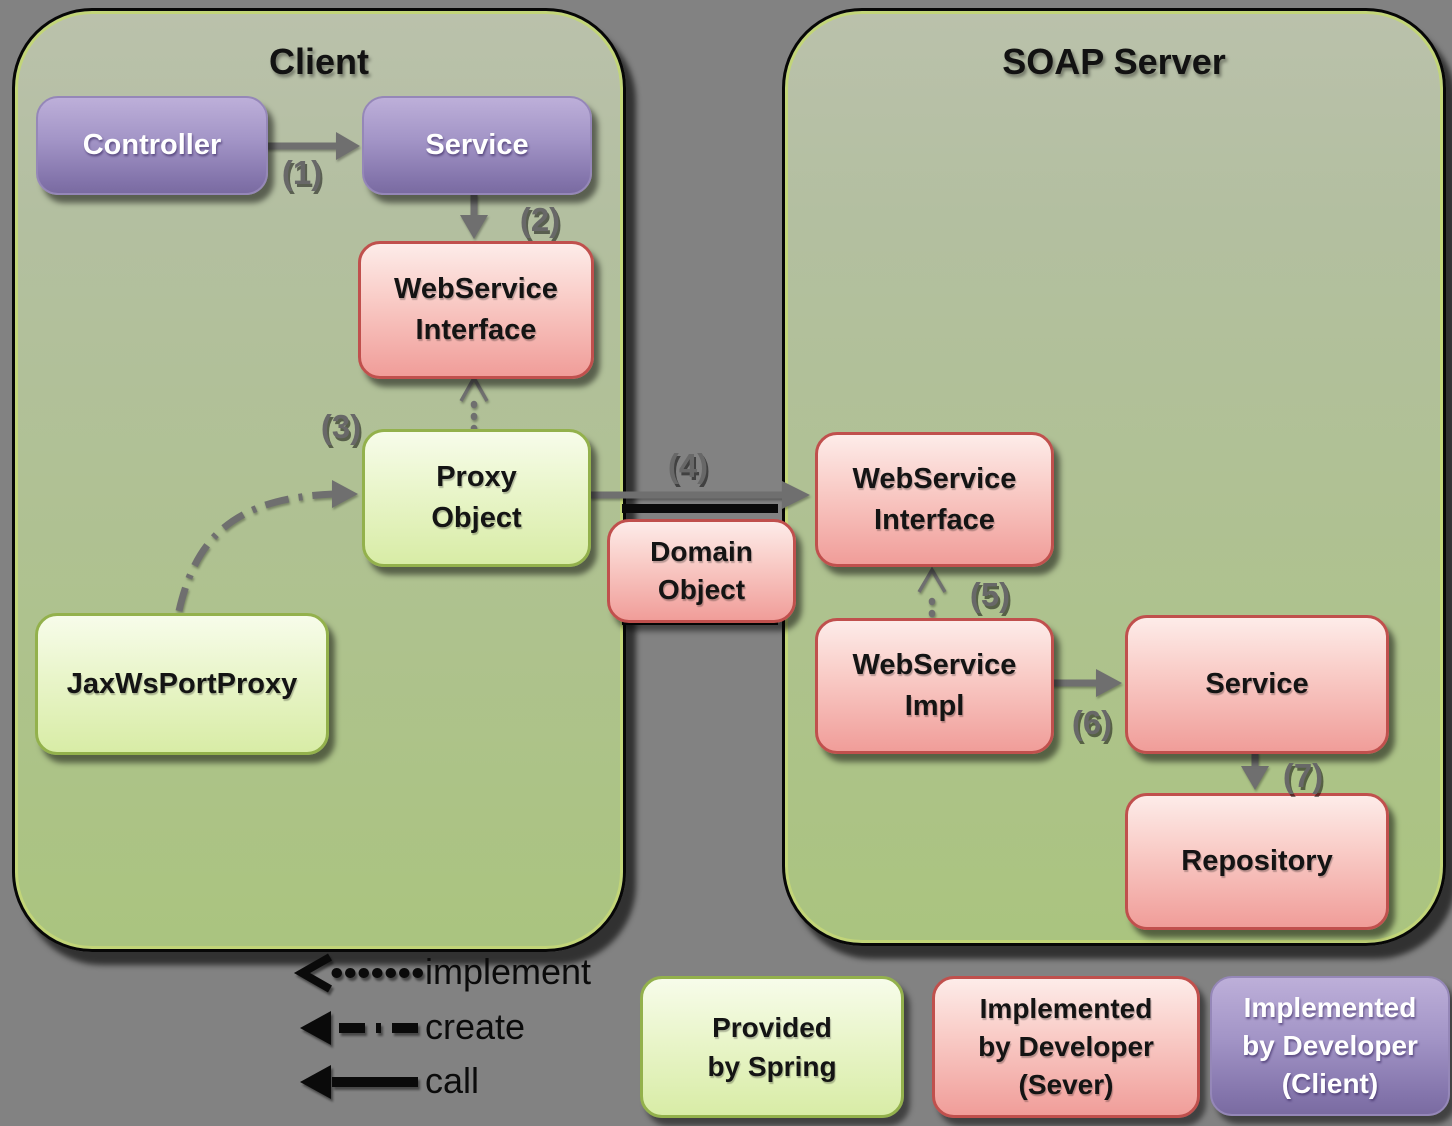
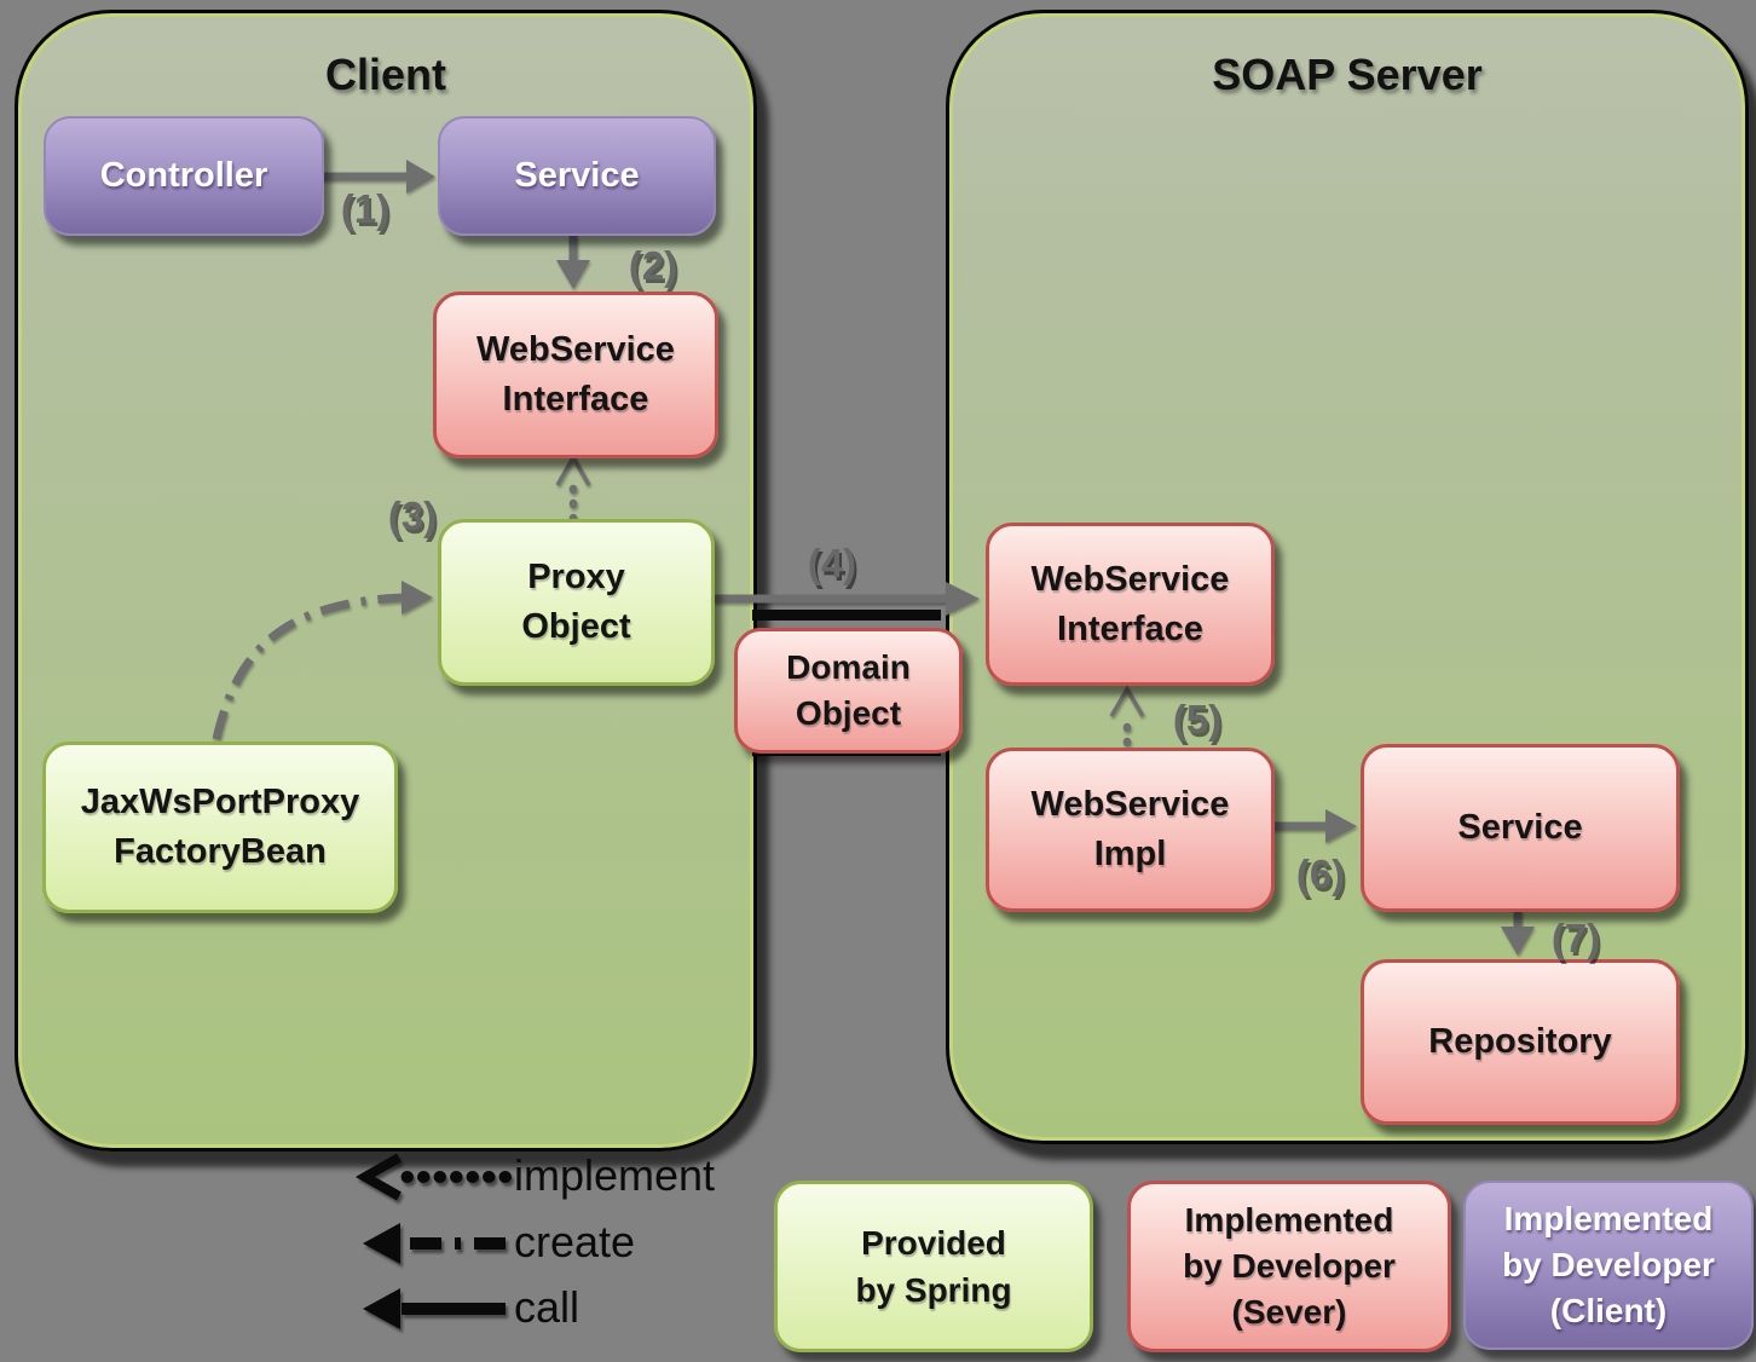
  Client
  SOAP Server
  Controller
  Service
  WebService
  Interface
  Proxy
  Object
  JaxWsPortProxy
+ FactoryBean
  Domain
  Object
  WebService
  Interface
  WebService
  Impl
  Service
  Repository
  (1)
  (2)
  (3)
  (4)
  (5)
  (6)
  (7)
  implement
  create
  call
  Provided
  by Spring
  Implemented
  by Developer
  (Sever)
  Implemented
  by Developer
  (Client)
